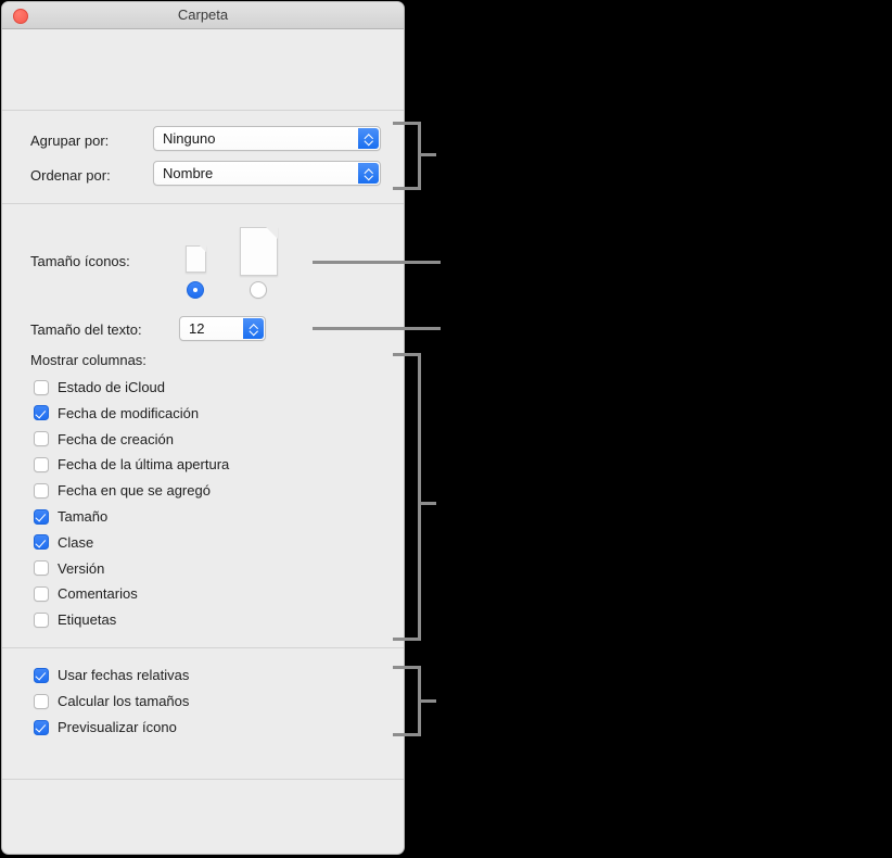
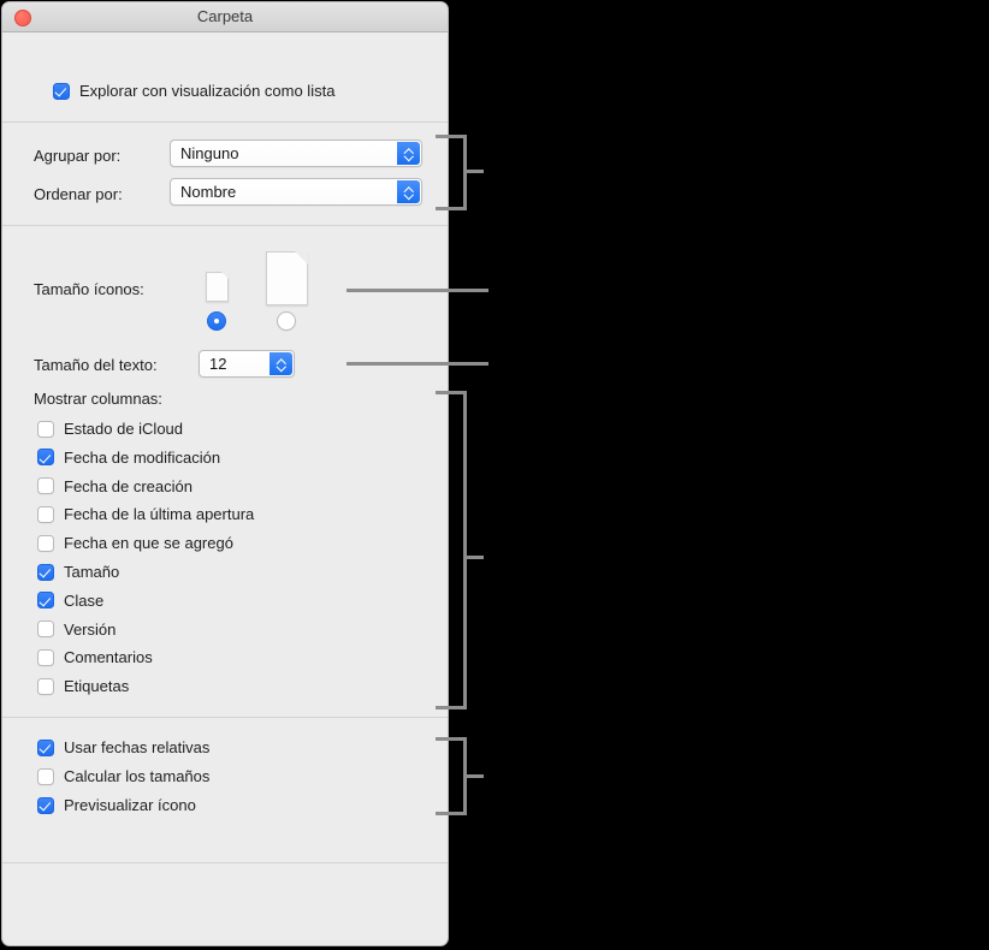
  Carpeta
+ Explorar con visualización como lista
  Agrupar por:
  Ninguno
  Ordenar por:
  Nombre
  Tamaño íconos:
  Tamaño del texto:
  12
  Mostrar columnas:
  Estado de iCloud
  Fecha de modificación
  Fecha de creación
  Fecha de la última apertura
  Fecha en que se agregó
  Tamaño
  Clase
  Versión
  Comentarios
  Etiquetas
  Usar fechas relativas
  Calcular los tamaños
  Previsualizar ícono
